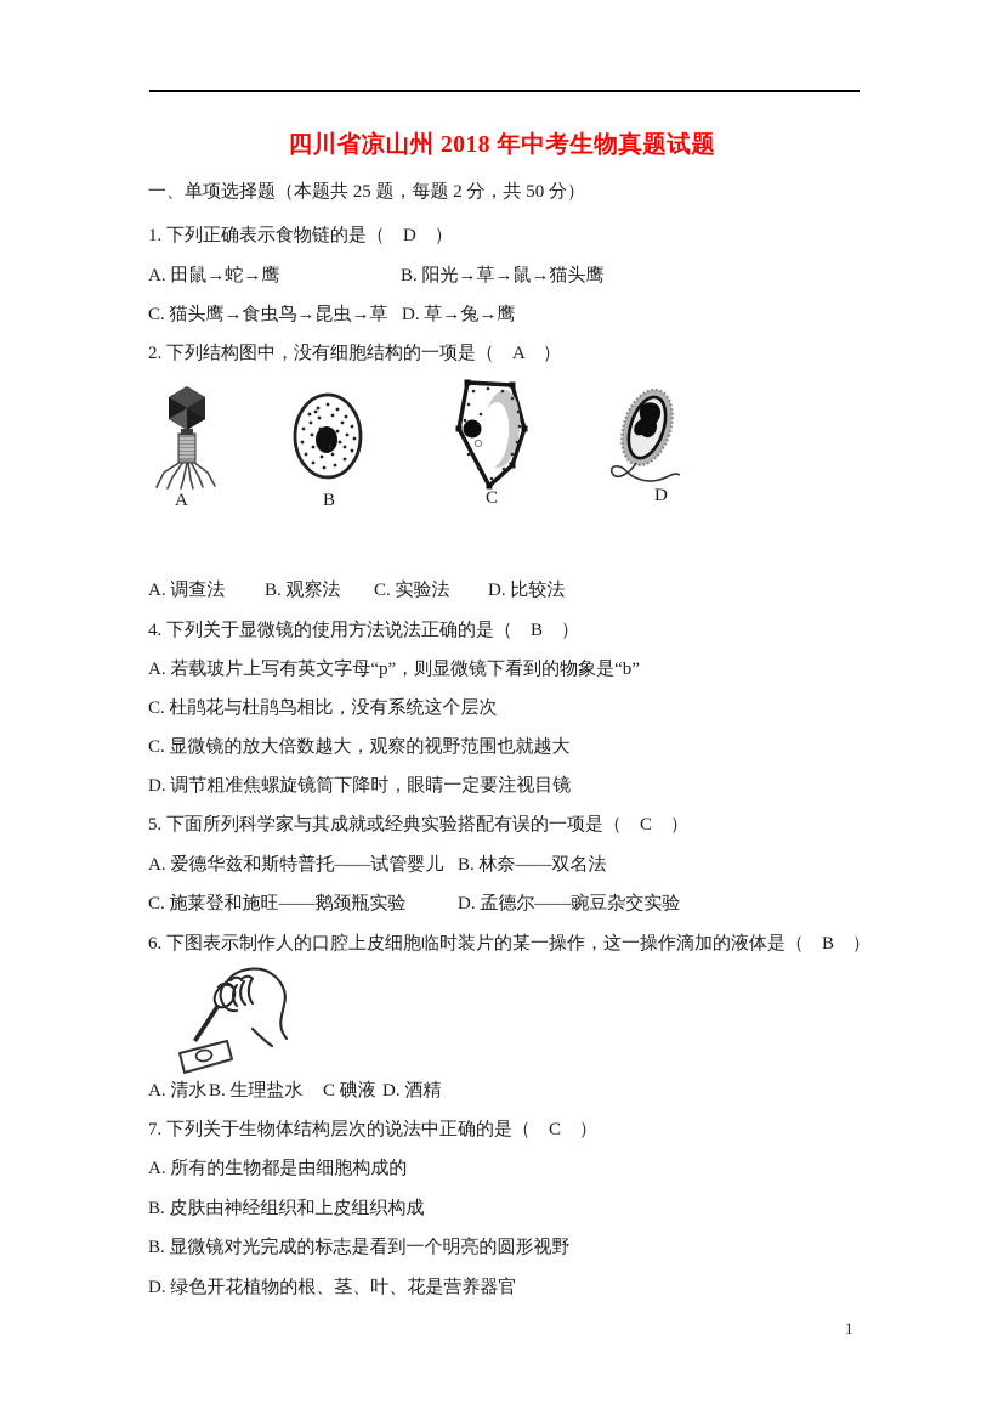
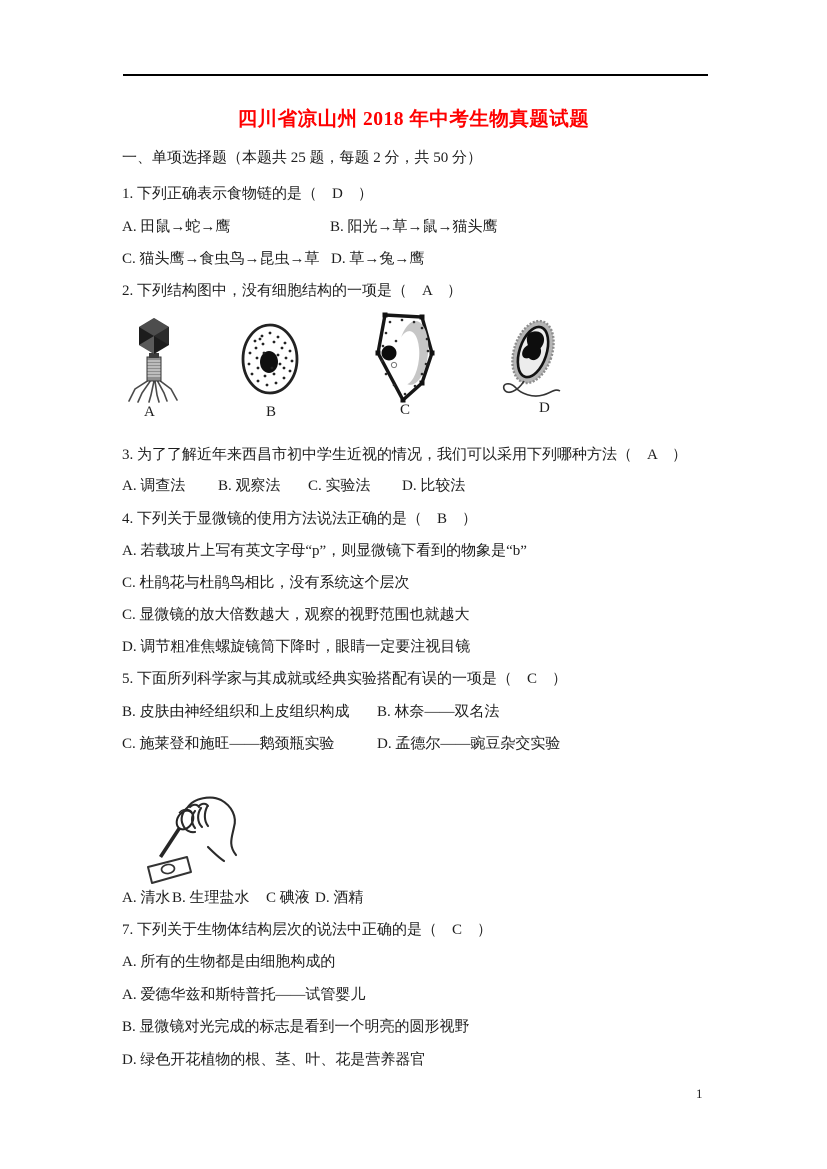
  四川省凉山州 2018 年中考生物真题试题
  一、单项选择题（本题共 25 题，每题 2 分，共 50 分）
  1. 下列正确表示食物链的是（ D ）
  A. 田鼠→蛇→鹰
  B. 阳光→草→鼠→猫头鹰
  C. 猫头鹰→食虫鸟→昆虫→草
  D. 草→兔→鹰
  2. 下列结构图中，没有细胞结构的一项是（ A ）
  A
  B
  C
  D
+ 3. 为了了解近年来西昌市初中学生近视的情况，我们可以采用下列哪种方法（ A ）
  A. 调查法
  B. 观察法
  C. 实验法
  D. 比较法
  4. 下列关于显微镜的使用方法说法正确的是（ B ）
  A. 若载玻片上写有英文字母“p”，则显微镜下看到的物象是“b”
  C. 杜鹃花与杜鹃鸟相比，没有系统这个层次
  C. 显微镜的放大倍数越大，观察的视野范围也就越大
  D. 调节粗准焦螺旋镜筒下降时，眼睛一定要注视目镜
  5. 下面所列科学家与其成就或经典实验搭配有误的一项是（ C ）
- A. 爱德华兹和斯特普托——试管婴儿
+ B. 皮肤由神经组织和上皮组织构成
  B. 林奈——双名法
  C. 施莱登和施旺——鹅颈瓶实验
  D. 孟德尔——豌豆杂交实验
- 6. 下图表示制作人的口腔上皮细胞临时装片的某一操作，这一操作滴加的液体是（ B ）
  A. 清水
  B. 生理盐水
  C 碘液
  D. 酒精
  7. 下列关于生物体结构层次的说法中正确的是（ C ）
  A. 所有的生物都是由细胞构成的
- B. 皮肤由神经组织和上皮组织构成
+ A. 爱德华兹和斯特普托——试管婴儿
  B. 显微镜对光完成的标志是看到一个明亮的圆形视野
  D. 绿色开花植物的根、茎、叶、花是营养器官
  1
